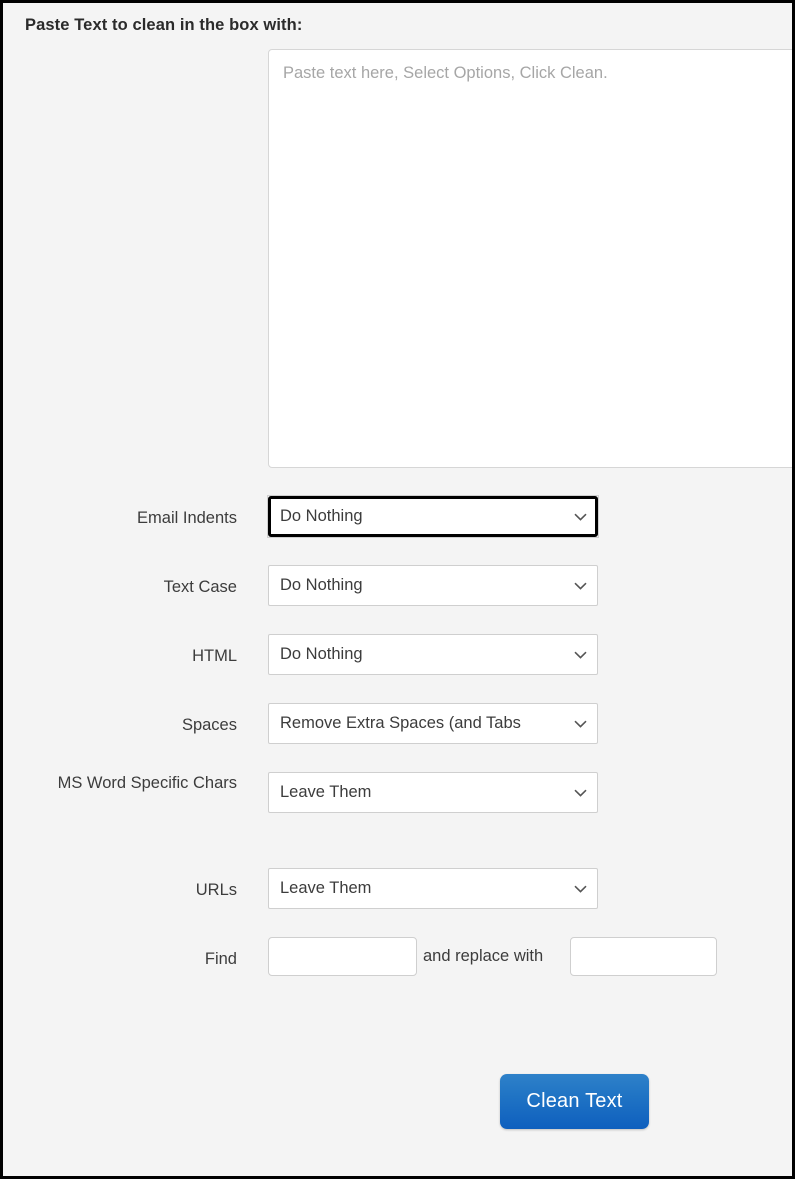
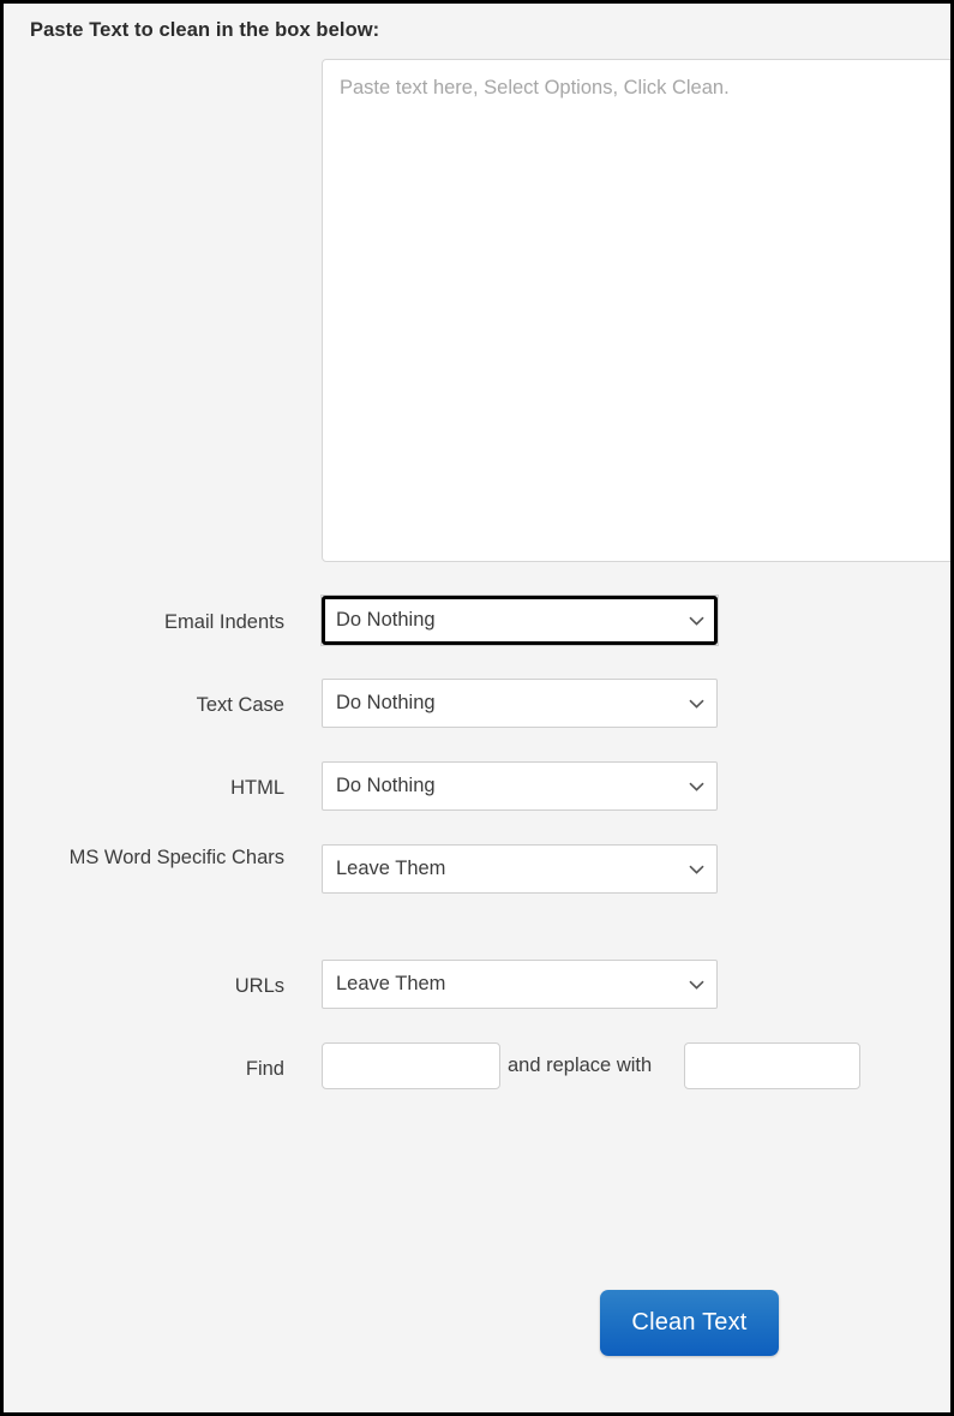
- Paste Text to clean in the box with:
+ Paste Text to clean in the box below:
  Paste text here, Select Options, Click Clean.
  Email Indents
  Do Nothing
  Text Case
  Do Nothing
  HTML
  Do Nothing
- Spaces
- Remove Extra Spaces (and Tabs
  MS Word Specific Chars
  Leave Them
  URLs
  Leave Them
  Find
  and replace with
  Clean Text
